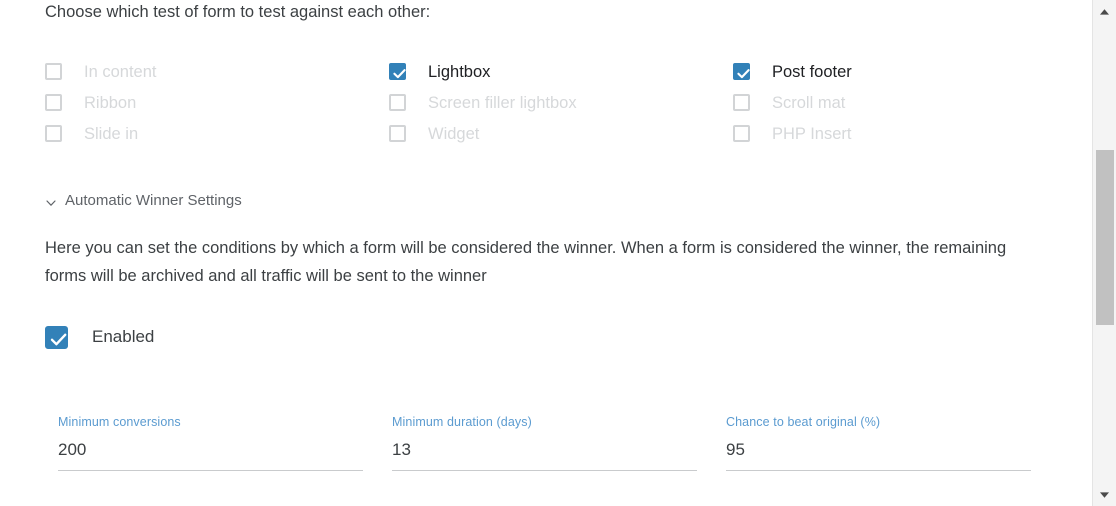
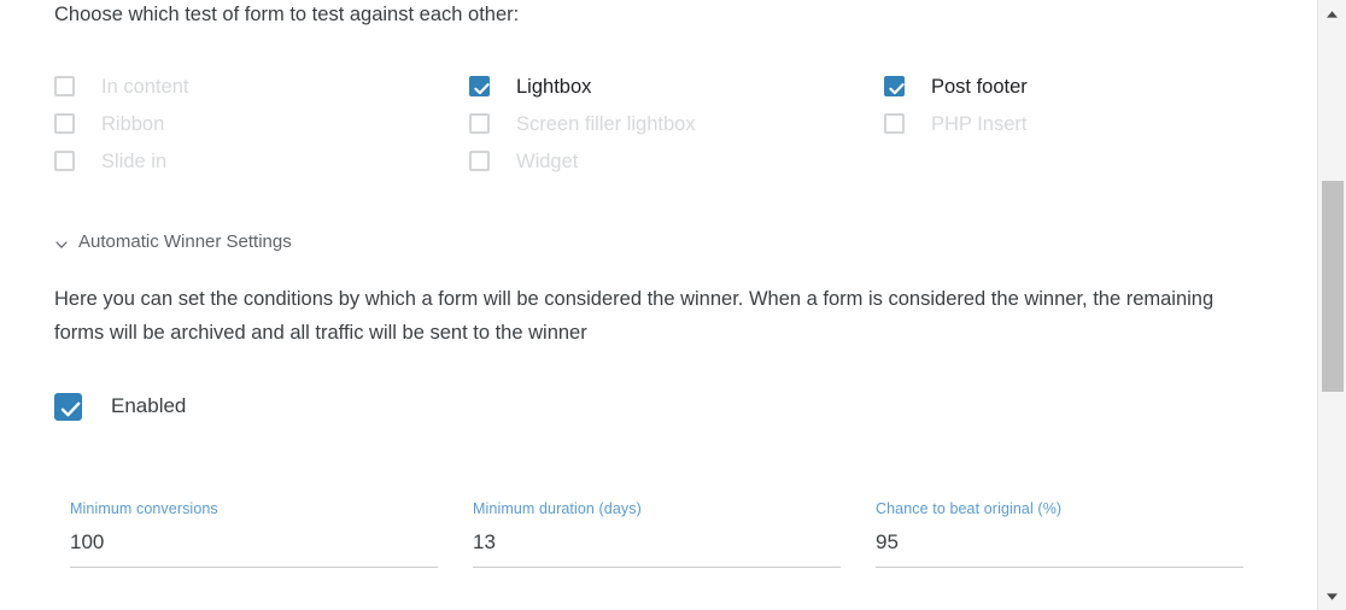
  Choose which test of form to test against each other:
  In content
  Ribbon
  Slide in
  Lightbox
  Screen filler lightbox
  Widget
  Post footer
- Scroll mat
  PHP Insert
  Automatic Winner Settings
  Here you can set the conditions by which a form will be considered the winner. When a form is considered the winner, the remaining forms will be archived and all traffic will be sent to the winner
  Enabled
  Minimum conversions
- 200
+ 100
  Minimum duration (days)
  13
  Chance to beat original (%)
  95
